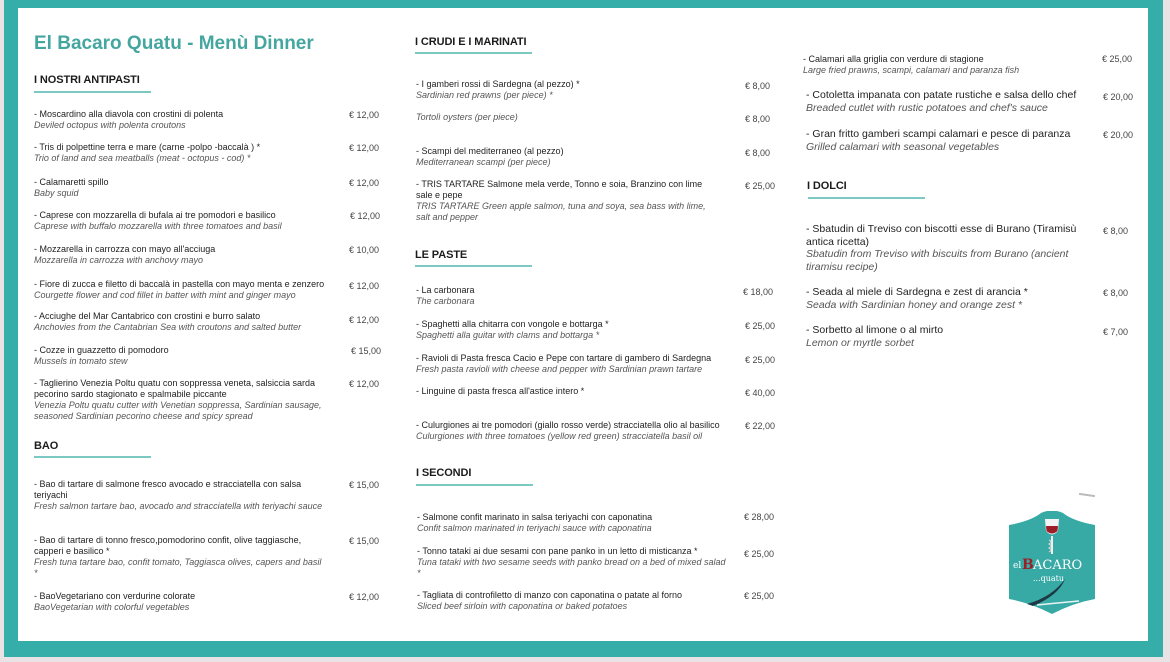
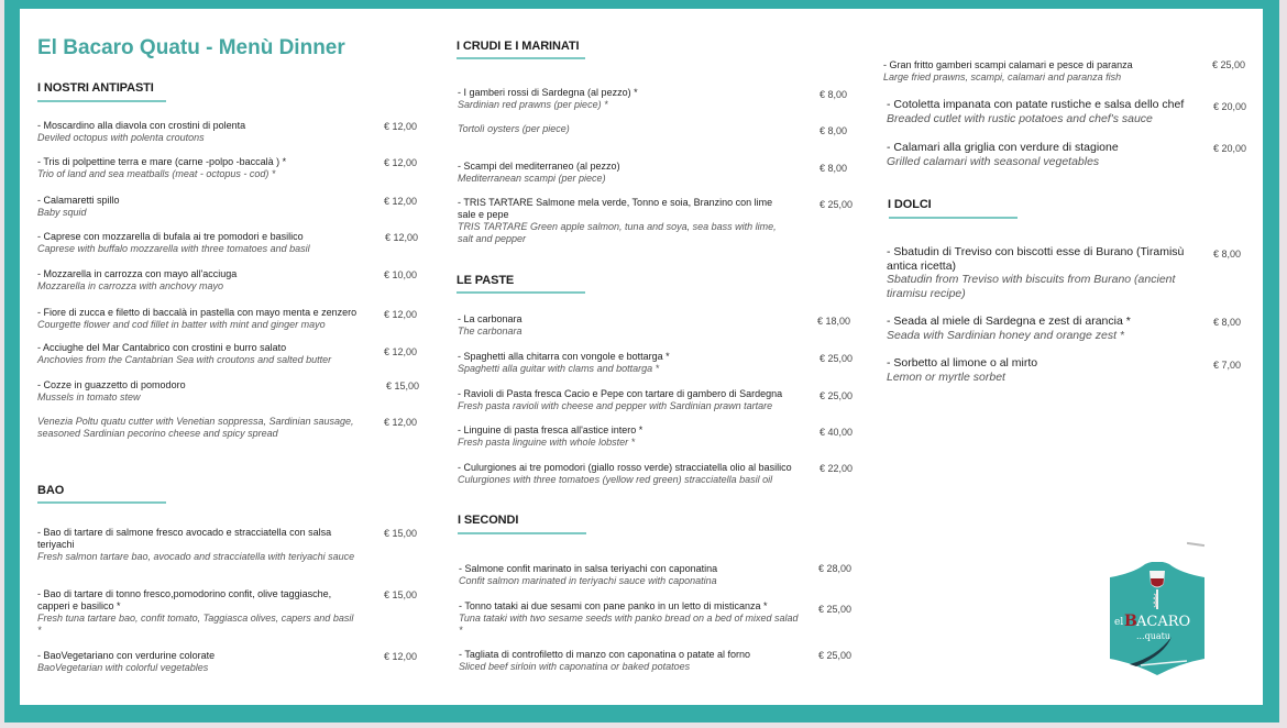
  El Bacaro Quatu - Menù Dinner
  I NOSTRI ANTIPASTI
  - Moscardino alla diavola con crostini di polenta
  Deviled octopus with polenta croutons
  € 12,00
  - Tris di polpettine terra e mare (carne -polpo -baccalà ) *
  Trio of land and sea meatballs (meat - octopus - cod) *
  € 12,00
  - Calamaretti spillo
  Baby squid
  € 12,00
  - Caprese con mozzarella di bufala ai tre pomodori e basilico
  Caprese with buffalo mozzarella with three tomatoes and basil
  € 12,00
  - Mozzarella in carrozza con mayo all'acciuga
  Mozzarella in carrozza with anchovy mayo
  € 10,00
  - Fiore di zucca e filetto di baccalà in pastella con mayo menta e zenzero
  Courgette flower and cod fillet in batter with mint and ginger mayo
  € 12,00
  - Acciughe del Mar Cantabrico con crostini e burro salato
  Anchovies from the Cantabrian Sea with croutons and salted butter
  € 12,00
  - Cozze in guazzetto di pomodoro
  Mussels in tomato stew
  € 15,00
- - Taglierino Venezia Poltu quatu con soppressa veneta, salsiccia sarda pecorino sardo stagionato e spalmabile piccante
  Venezia Poltu quatu cutter with Venetian soppressa, Sardinian sausage, seasoned Sardinian pecorino cheese and spicy spread
  € 12,00
  BAO
  - Bao di tartare di salmone fresco avocado e stracciatella con salsa teriyachi
  Fresh salmon tartare bao, avocado and stracciatella with teriyachi sauce
  € 15,00
  - Bao di tartare di tonno fresco,pomodorino confit, olive taggiasche, capperi e basilico *
  Fresh tuna tartare bao, confit tomato, Taggiasca olives, capers and basil *
  € 15,00
  - BaoVegetariano con verdurine colorate
  BaoVegetarian with colorful vegetables
  € 12,00
  I CRUDI E I MARINATI
  - I gamberi rossi di Sardegna (al pezzo) *
  Sardinian red prawns (per piece) *
  € 8,00
  Tortolì oysters (per piece)
  € 8,00
  - Scampi del mediterraneo (al pezzo)
  Mediterranean scampi (per piece)
  € 8,00
  - TRIS TARTARE Salmone mela verde, Tonno e soia, Branzino con lime sale e pepe
  TRIS TARTARE Green apple salmon, tuna and soya, sea bass with lime, salt and pepper
  € 25,00
  LE PASTE
  - La carbonara
  The carbonara
  € 18,00
  - Spaghetti alla chitarra con vongole e bottarga *
  Spaghetti alla guitar with clams and bottarga *
  € 25,00
  - Ravioli di Pasta fresca Cacio e Pepe con tartare di gambero di Sardegna
  Fresh pasta ravioli with cheese and pepper with Sardinian prawn tartare
  € 25,00
  - Linguine di pasta fresca all'astice intero *
+ Fresh pasta linguine with whole lobster *
  € 40,00
  - Culurgiones ai tre pomodori (giallo rosso verde) stracciatella olio al basilico
  Culurgiones with three tomatoes (yellow red green) stracciatella basil oil
  € 22,00
  I SECONDI
  - Salmone confit marinato in salsa teriyachi con caponatina
  Confit salmon marinated in teriyachi sauce with caponatina
  € 28,00
  - Tonno tataki ai due sesami con pane panko in un letto di misticanza *
  Tuna tataki with two sesame seeds with panko bread on a bed of mixed salad *
  € 25,00
  - Tagliata di controfiletto di manzo con caponatina o patate al forno
  Sliced beef sirloin with caponatina or baked potatoes
  € 25,00
- - Calamari alla griglia con verdure di stagione
+ - Gran fritto gamberi scampi calamari e pesce di paranza
  Large fried prawns, scampi, calamari and paranza fish
  € 25,00
  - Cotoletta impanata con patate rustiche e salsa dello chef
  Breaded cutlet with rustic potatoes and chef's sauce
  € 20,00
- - Gran fritto gamberi scampi calamari e pesce di paranza
+ - Calamari alla griglia con verdure di stagione
  Grilled calamari with seasonal vegetables
  € 20,00
  I DOLCI
  - Sbatudin di Treviso con biscotti esse di Burano (Tiramisù antica ricetta)
  Sbatudin from Treviso with biscuits from Burano (ancient tiramisu recipe)
  € 8,00
  - Seada al miele di Sardegna e zest di arancia *
  Seada with Sardinian honey and orange zest *
  € 8,00
  - Sorbetto al limone o al mirto
  Lemon or myrtle sorbet
  € 7,00
  el
  B
  ACARO
  ...quatu
